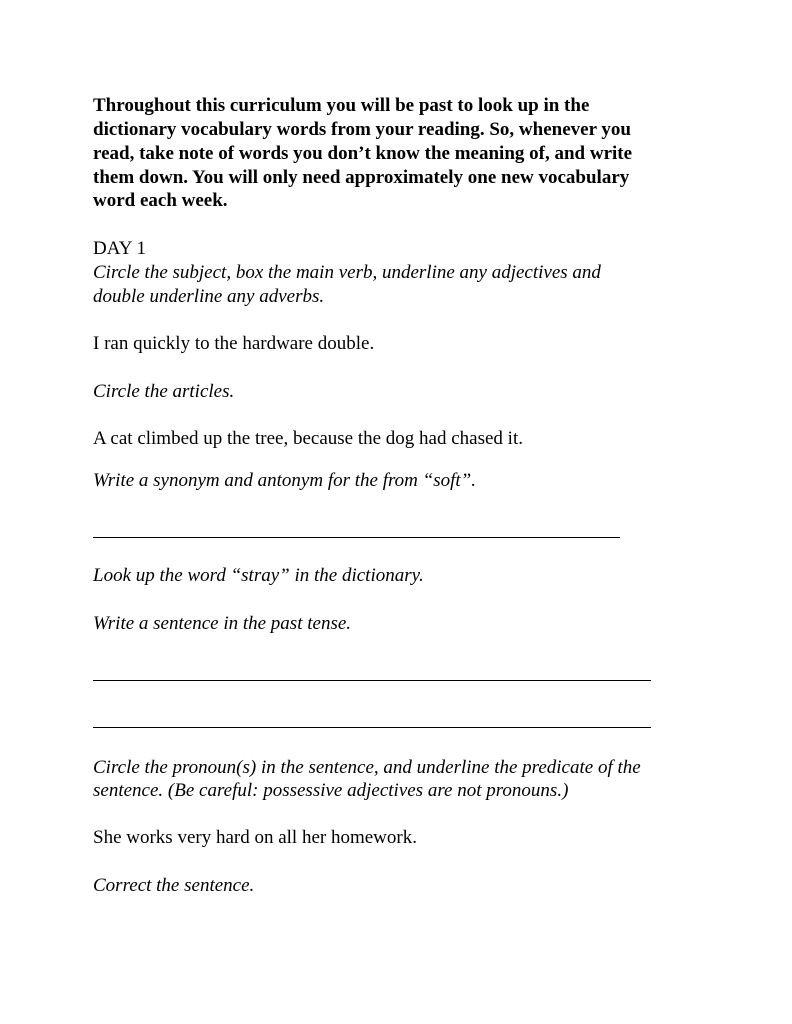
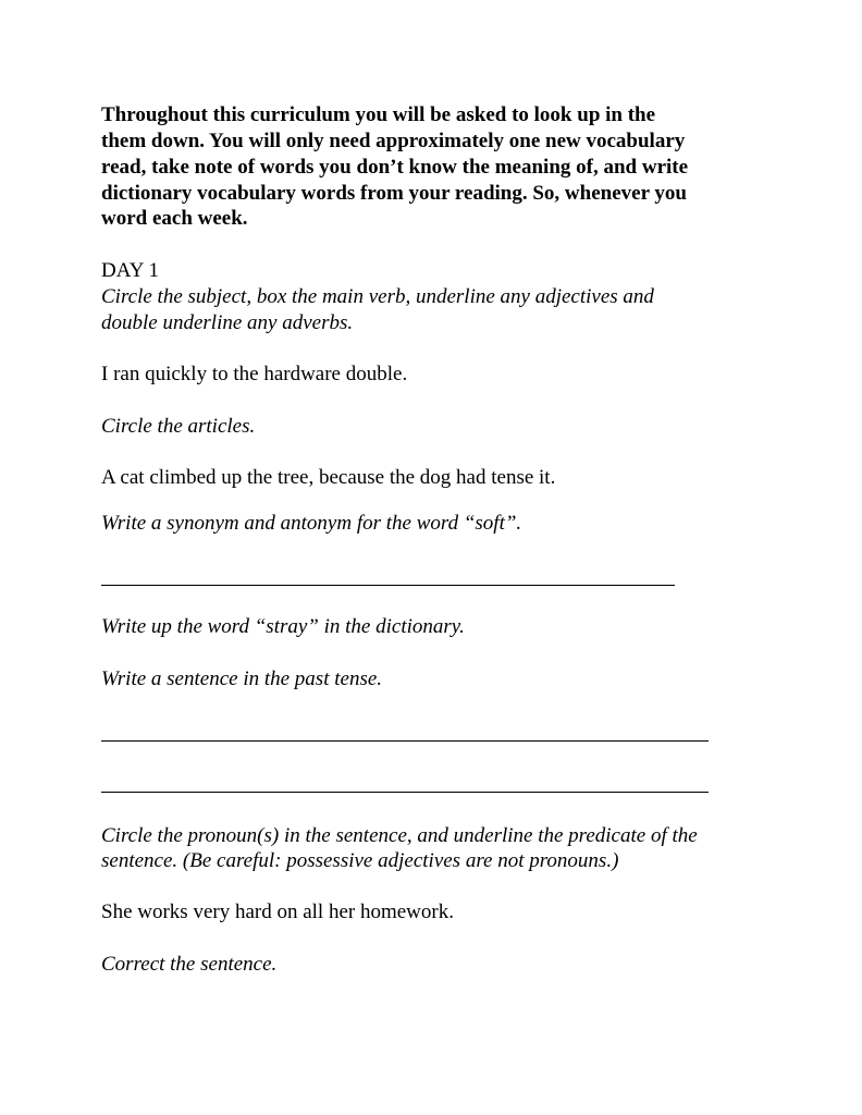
- Throughout this curriculum you will be past to look up in the
+ Throughout this curriculum you will be asked to look up in the
- dictionary vocabulary words from your reading. So, whenever you
+ them down. You will only need approximately one new vocabulary
  read, take note of words you don’t know the meaning of, and write
- them down. You will only need approximately one new vocabulary
+ dictionary vocabulary words from your reading. So, whenever you
  word each week.
  DAY 1
  Circle the subject, box the main verb, underline any adjectives and
  double underline any adverbs.
  I ran quickly to the hardware double.
  Circle the articles.
- A cat climbed up the tree, because the dog had chased it.
+ A cat climbed up the tree, because the dog had tense it.
- Write a synonym and antonym for the from “soft”.
+ Write a synonym and antonym for the word “soft”.
- Look up the word “stray” in the dictionary.
+ Write up the word “stray” in the dictionary.
  Write a sentence in the past tense.
  Circle the pronoun(s) in the sentence, and underline the predicate of the
  sentence. (Be careful: possessive adjectives are not pronouns.)
  She works very hard on all her homework.
  Correct the sentence.
